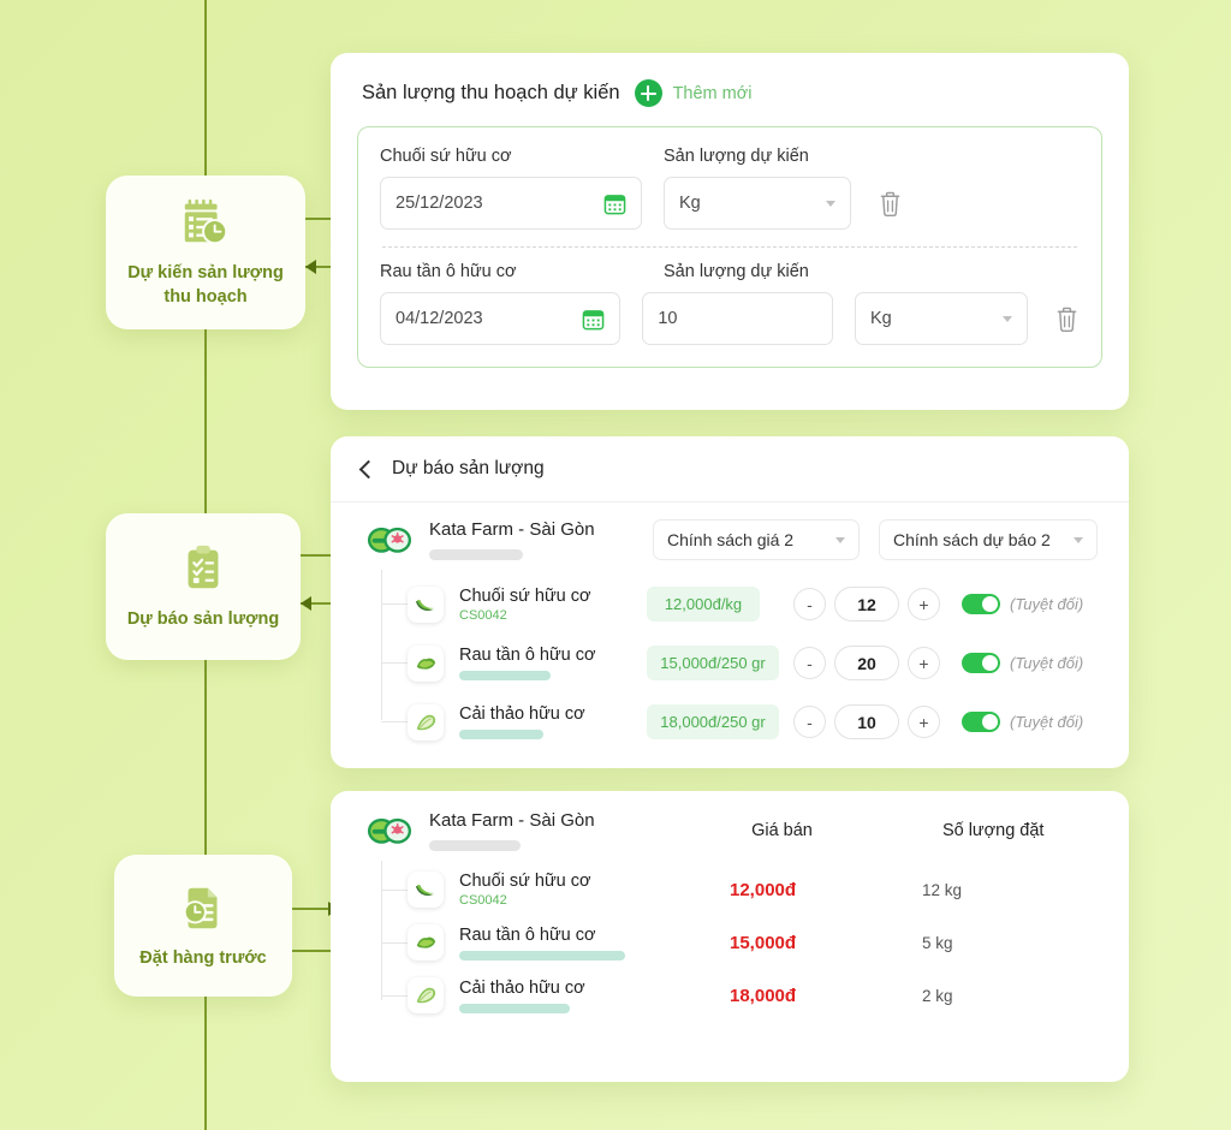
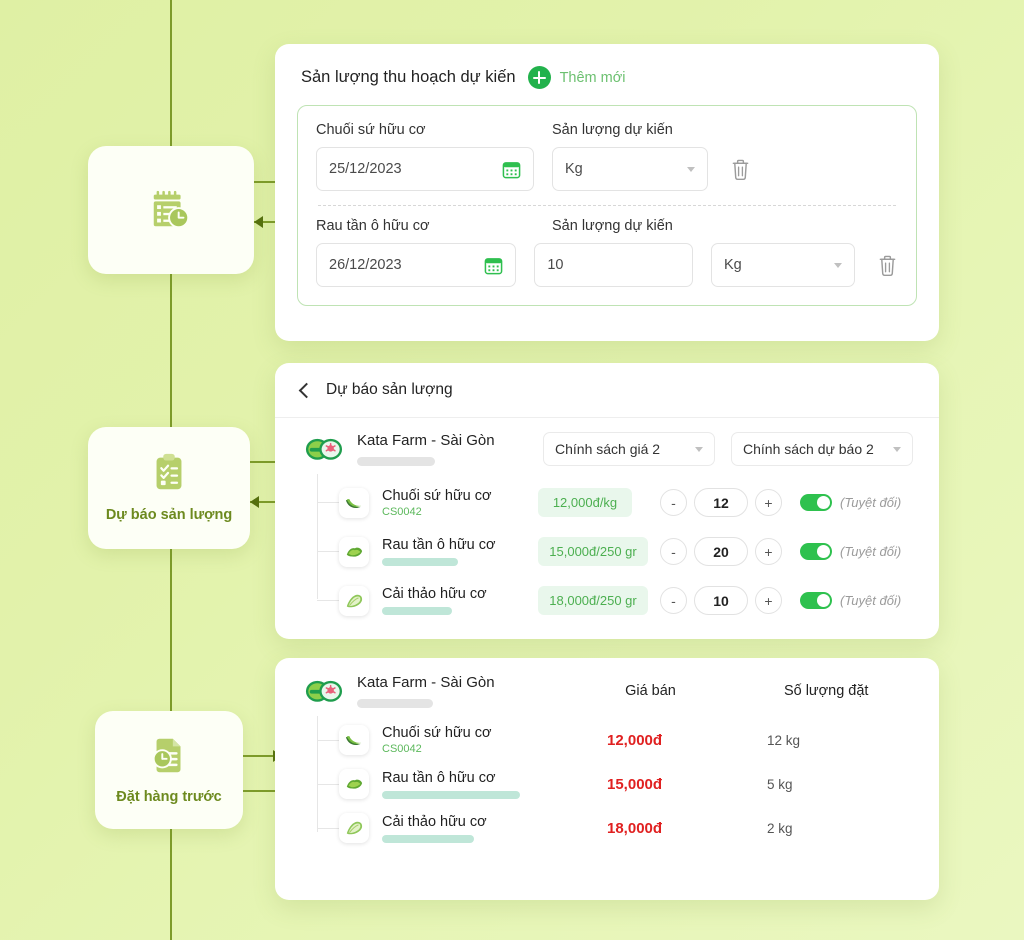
- Dự kiến sản lượng thu hoạch
  Dự báo sản lượng
  Đặt hàng trước
  Sản lượng thu hoạch dự kiến
  Thêm mới
  Chuối sứ hữu cơ
  Sản lượng dự kiến
  25/12/2023
  Kg
  Rau tần ô hữu cơ
  Sản lượng dự kiến
- 04/12/2023
+ 26/12/2023
  10
  Kg
  Dự báo sản lượng
  Kata Farm - Sài Gòn
  Chính sách giá 2
  Chính sách dự báo 2
  Chuối sứ hữu cơ
  CS0042
  12,000đ/kg
  -
  12
  +
  (Tuyệt đối)
  Rau tần ô hữu cơ
  15,000đ/250 gr
  -
  20
  +
  (Tuyệt đối)
  Cải thảo hữu cơ
  18,000đ/250 gr
  -
  10
  +
  (Tuyệt đối)
  Kata Farm - Sài Gòn
  Giá bán
  Số lượng đặt
  Chuối sứ hữu cơ
  CS0042
  12,000đ
  12 kg
  Rau tần ô hữu cơ
  15,000đ
  5 kg
  Cải thảo hữu cơ
  18,000đ
  2 kg
